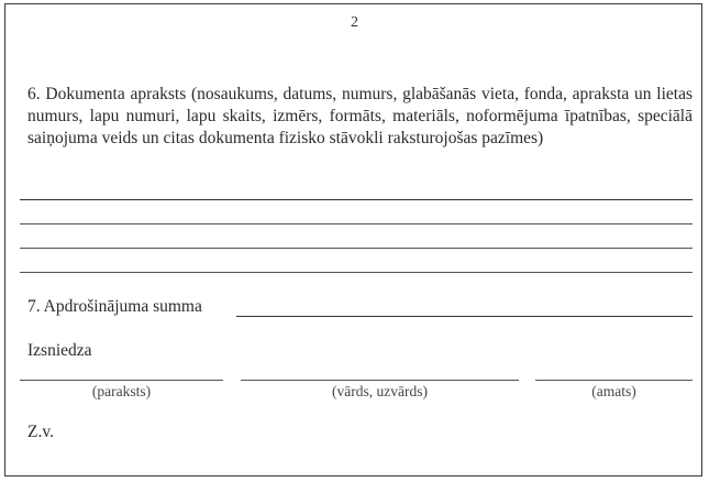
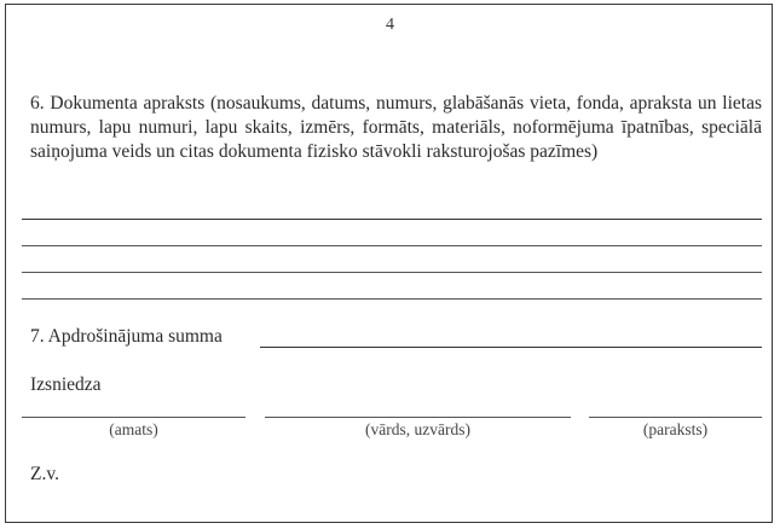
- 2
+ 4
  6. Dokumenta apraksts (nosaukums, datums, numurs, glabāšanās vieta, fonda, apraksta un lietas numurs, lapu numuri, lapu skaits, izmērs, formāts, materiāls, noformējuma īpatnības, speciālā saiņojuma veids un citas dokumenta fizisko stāvokli raksturojošas pazīmes)
  7. Apdrošinājuma summa
  Izsniedza
- (paraksts)
+ (amats)
  (vārds, uzvārds)
- (amats)
+ (paraksts)
  Z.v.
